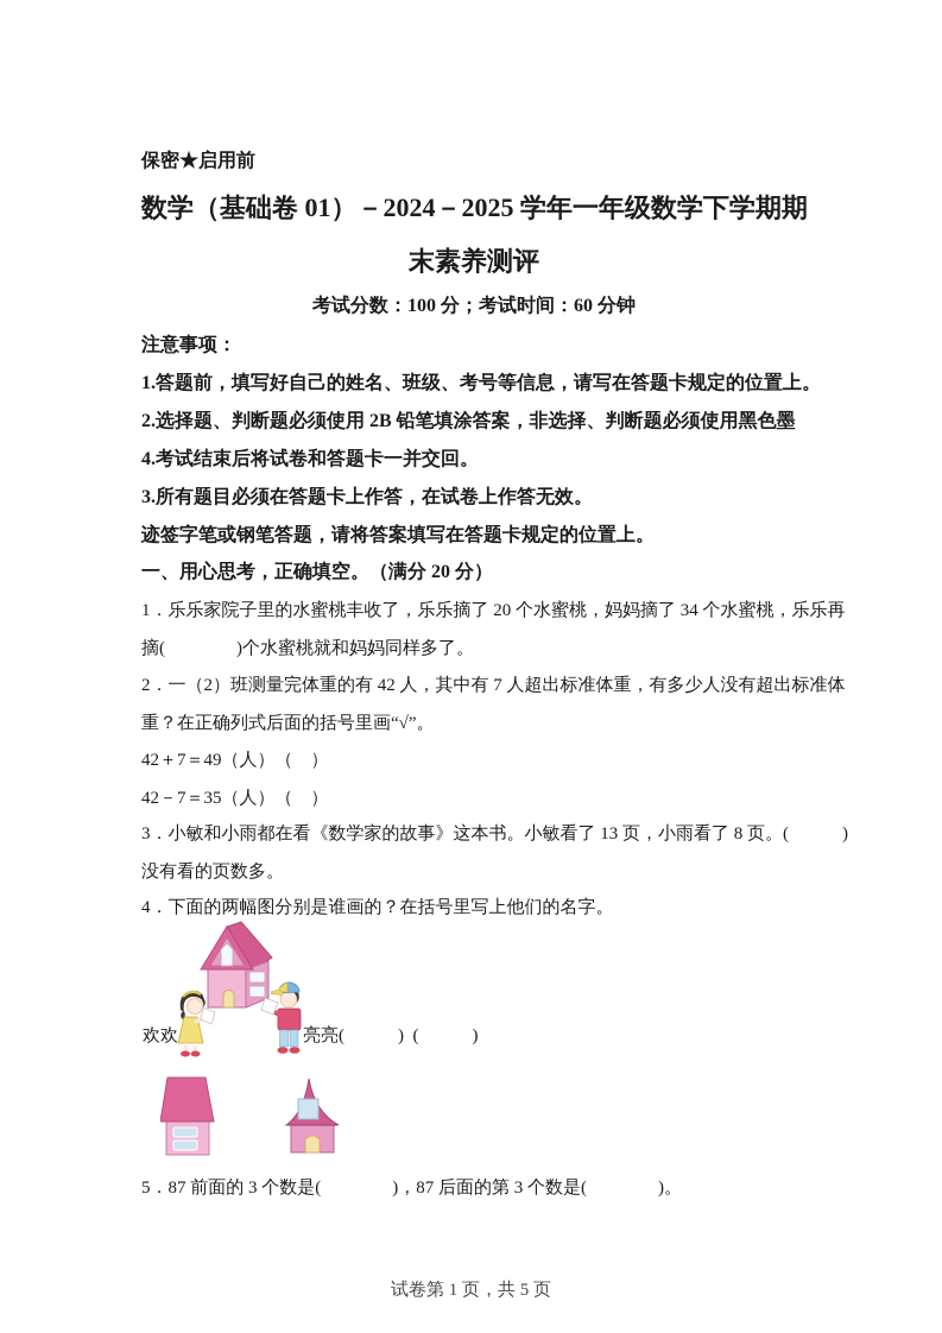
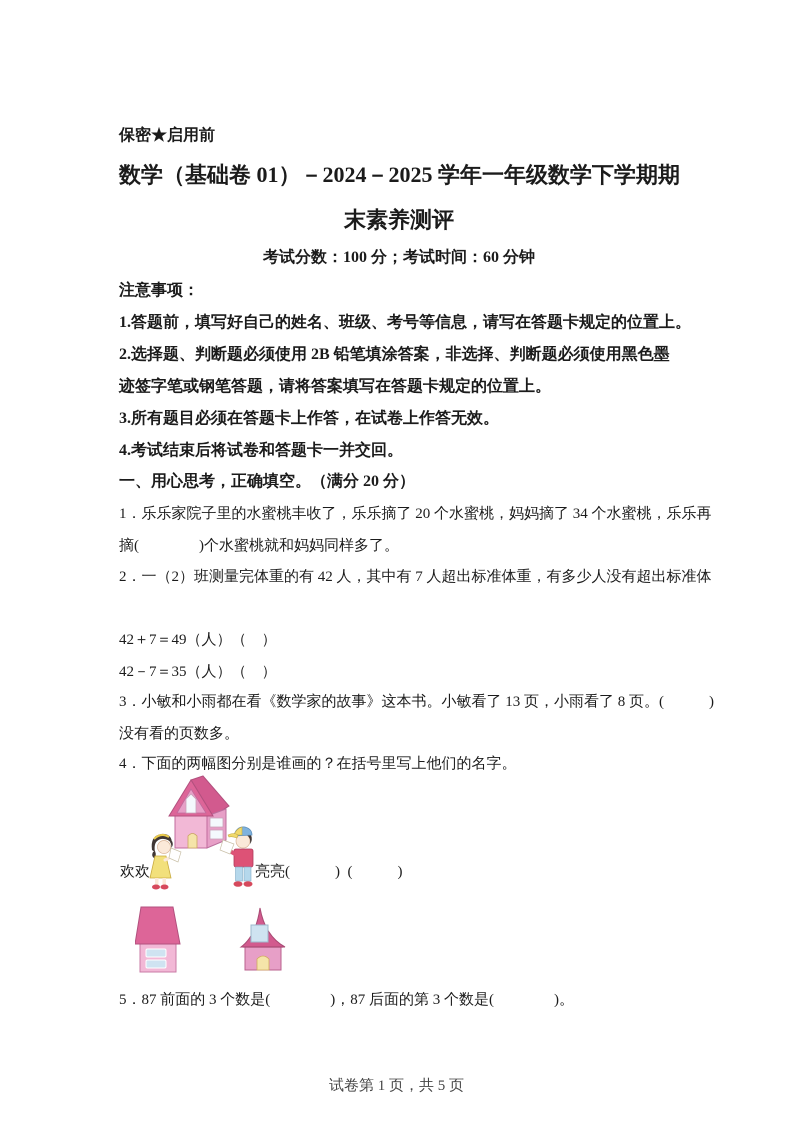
  保密★启用前
  数学（基础卷 01）－2024－2025 学年一年级数学下学期期
  末素养测评
  考试分数：100 分；考试时间：60 分钟
  注意事项：
  1.答题前，填写好自己的姓名、班级、考号等信息，请写在答题卡规定的位置上。
  2.选择题、判断题必须使用 2B 铅笔填涂答案，非选择、判断题必须使用黑色墨
- 4.考试结束后将试卷和答题卡一并交回。
+ 迹签字笔或钢笔答题，请将答案填写在答题卡规定的位置上。
  3.所有题目必须在答题卡上作答，在试卷上作答无效。
- 迹签字笔或钢笔答题，请将答案填写在答题卡规定的位置上。
+ 4.考试结束后将试卷和答题卡一并交回。
  一、用心思考，正确填空。（满分 20 分）
  1．乐乐家院子里的水蜜桃丰收了，乐乐摘了 20 个水蜜桃，妈妈摘了 34 个水蜜桃，乐乐再
  摘( )个水蜜桃就和妈妈同样多了。
  2．一（2）班测量完体重的有 42 人，其中有 7 人超出标准体重，有多少人没有超出标准体
- 重？在正确列式后面的括号里画“√”。
  42＋7＝49（人）（ ）
  42－7＝35（人）（ ）
  3．小敏和小雨都在看《数学家的故事》这本书。小敏看了 13 页，小雨看了 8 页。( )
  没有看的页数多。
  4．下面的两幅图分别是谁画的？在括号里写上他们的名字。
  欢欢
  亮亮( ) ( )
  5．87 前面的 3 个数是( )，87 后面的第 3 个数是( )。
  试卷第 1 页，共 5 页
